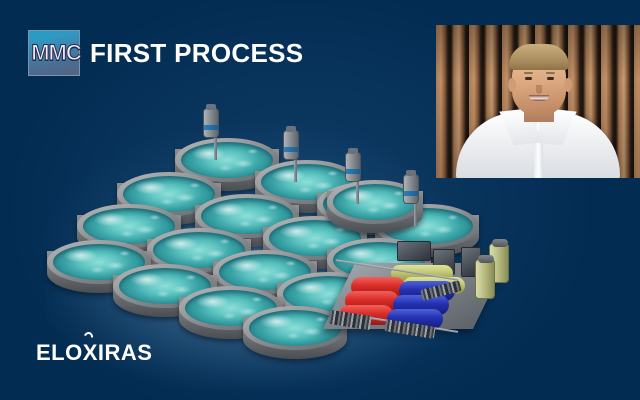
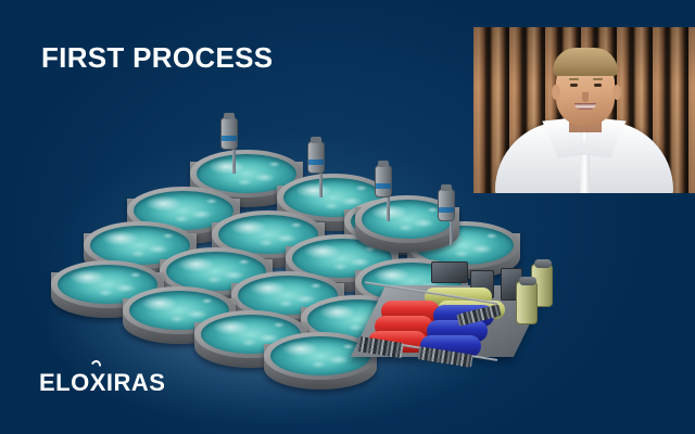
- MMC
  FIRST PROCESS
  ELOXIRAS
